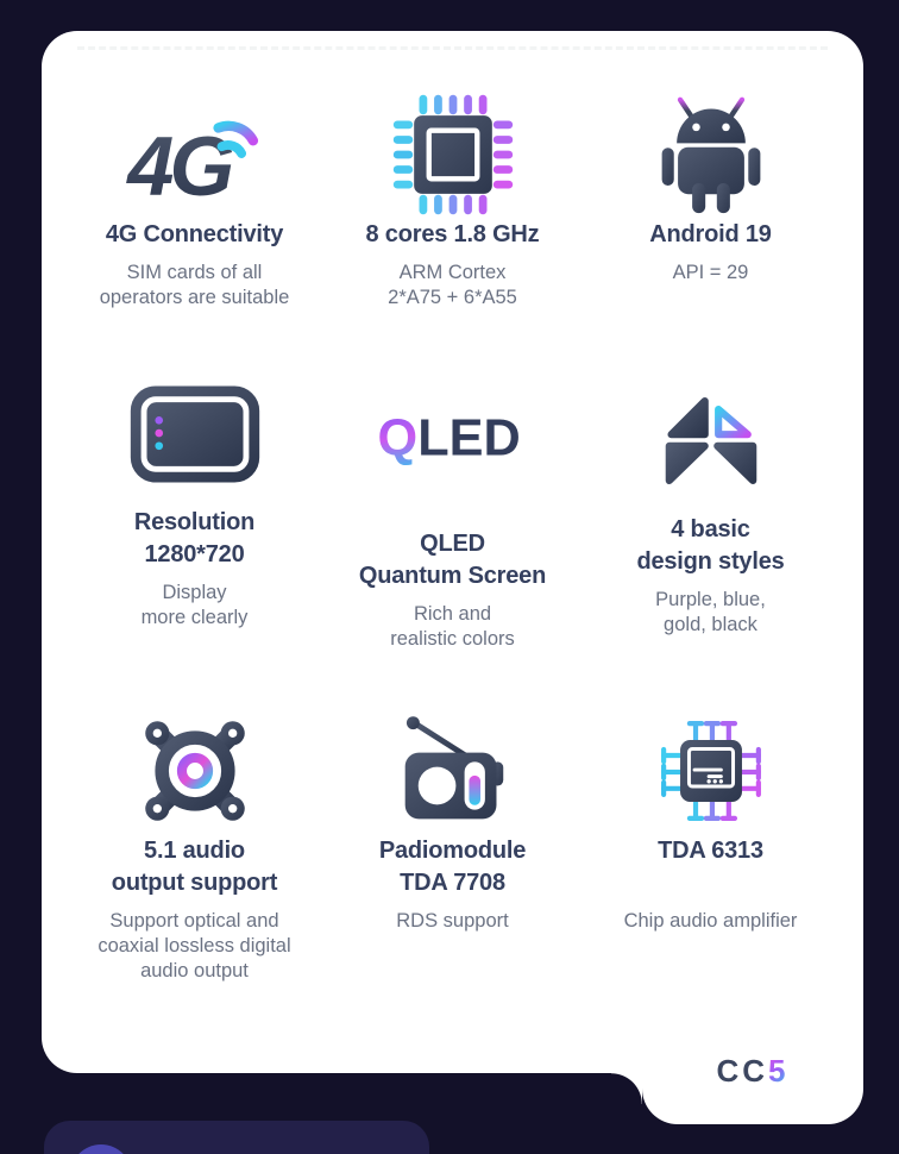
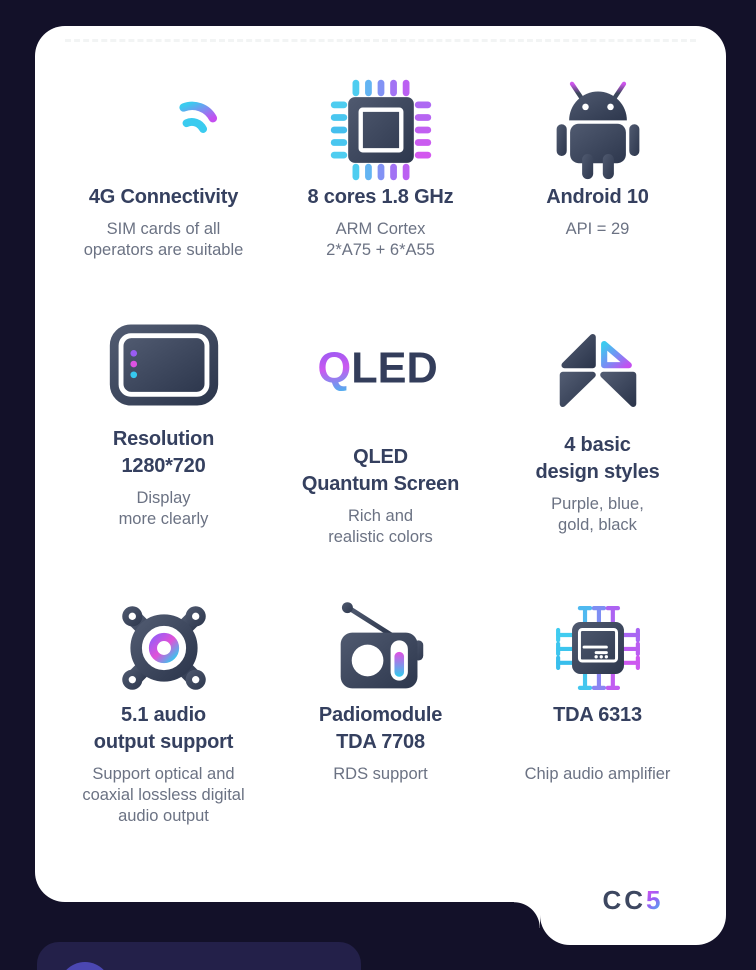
- 4G
  4G Connectivity
  SIM cards of all
  operators are suitable
  8 cores 1.8 GHz
  ARM Cortex
  2*A75 + 6*A55
- Android 19
+ Android 10
  API = 29
  Resolution
  1280*720
  Display
  more clearly
  QLED
  QLED
  Quantum Screen
  Rich and
  realistic colors
  4 basic
  design styles
  Purple, blue,
  gold, black
  5.1 audio
  output support
  Support optical and
  coaxial lossless digital
  audio output
  Padiomodule
  TDA 7708
  RDS support
  TDA 6313
  Chip audio amplifier
  CC5
